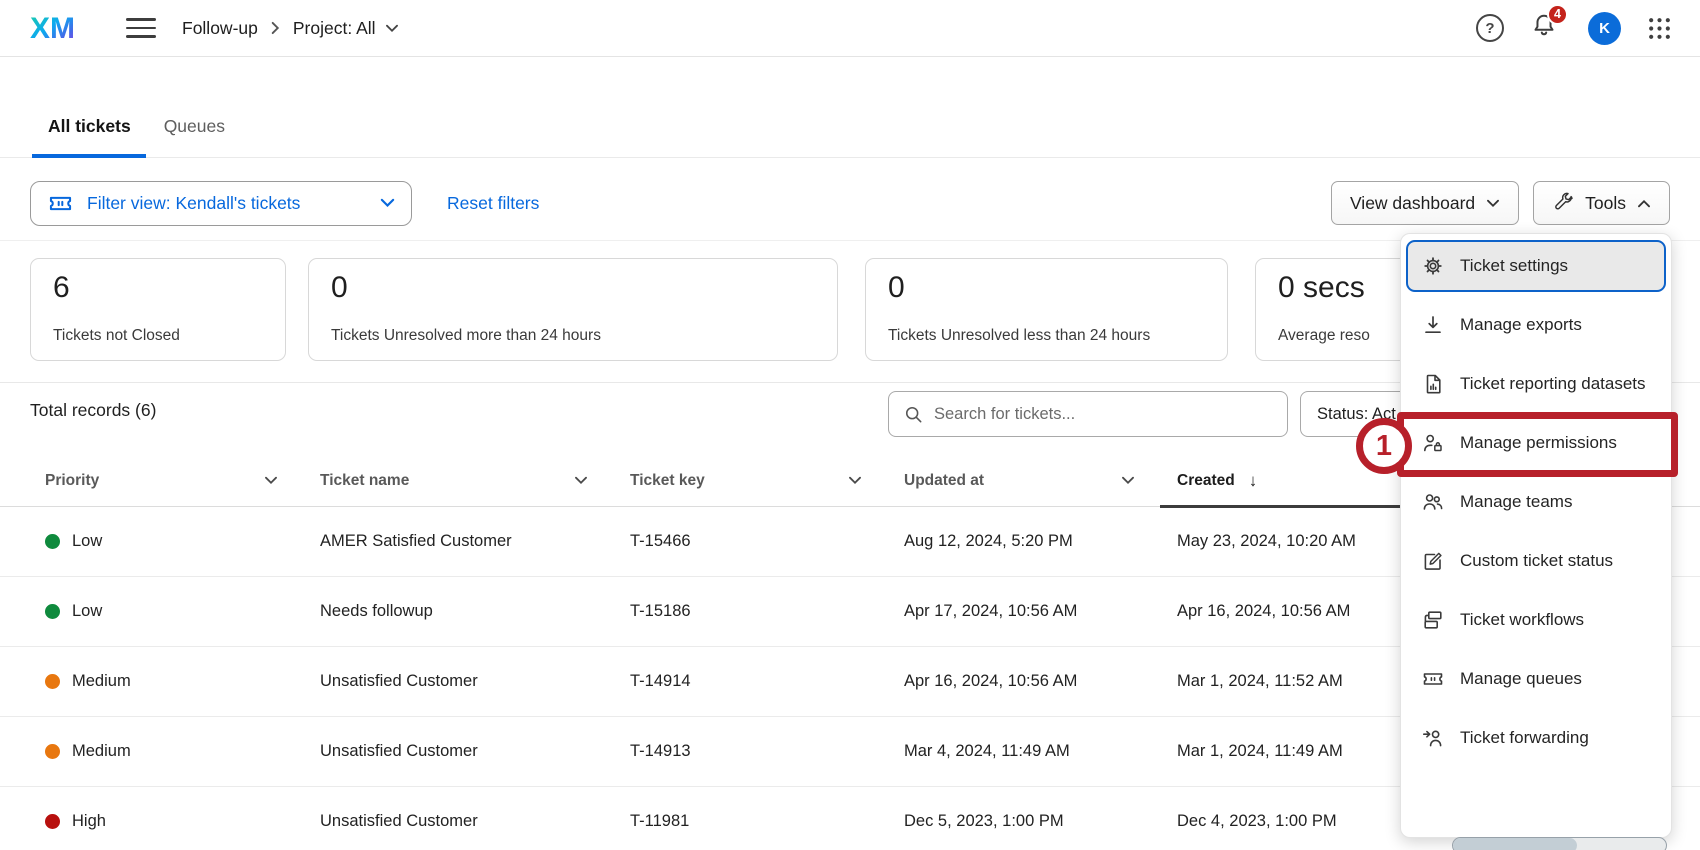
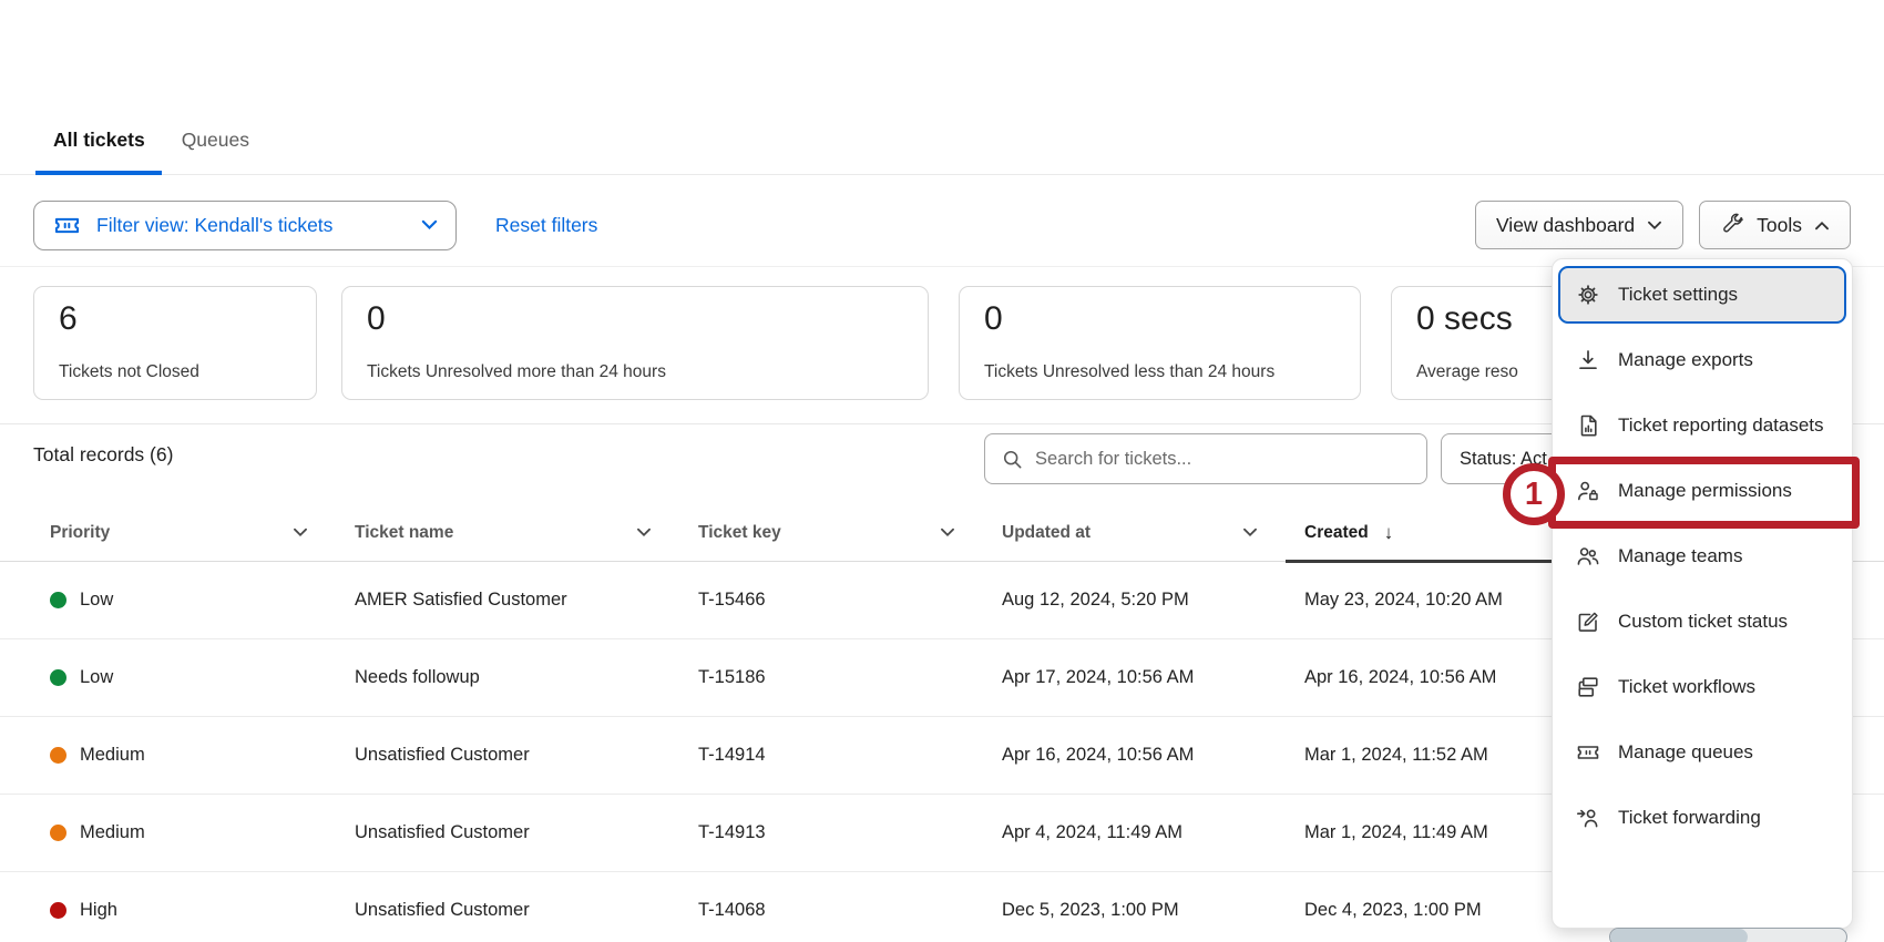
- XM
- Follow-up
- Project: All
- ?
- 4
- K
  All tickets
  Queues
  Filter view: Kendall's tickets
  Reset filters
  View dashboard
  Tools
  6
  Tickets not Closed
  0
  Tickets Unresolved more than 24 hours
  0
  Tickets Unresolved less than 24 hours
  0 secs
  Average reso
  Total records (6)
  Search for tickets...
  Status: Act
  Priority
  Ticket name
  Ticket key
  Updated at
  Created
  ↓
  Low
  AMER Satisfied Customer
  T-15466
  Aug 12, 2024, 5:20 PM
  May 23, 2024, 10:20 AM
  Low
  Needs followup
  T-15186
  Apr 17, 2024, 10:56 AM
  Apr 16, 2024, 10:56 AM
  Medium
  Unsatisfied Customer
  T-14914
  Apr 16, 2024, 10:56 AM
  Mar 1, 2024, 11:52 AM
  Medium
  Unsatisfied Customer
  T-14913
- Mar 4, 2024, 11:49 AM
+ Apr 4, 2024, 11:49 AM
  Mar 1, 2024, 11:49 AM
  High
  Unsatisfied Customer
- T-11981
+ T-14068
  Dec 5, 2023, 1:00 PM
  Dec 4, 2023, 1:00 PM
  Ticket settings
  Manage exports
  Ticket reporting datasets
  Manage permissions
  Manage teams
  Custom ticket status
  Ticket workflows
  Manage queues
  Ticket forwarding
  1
